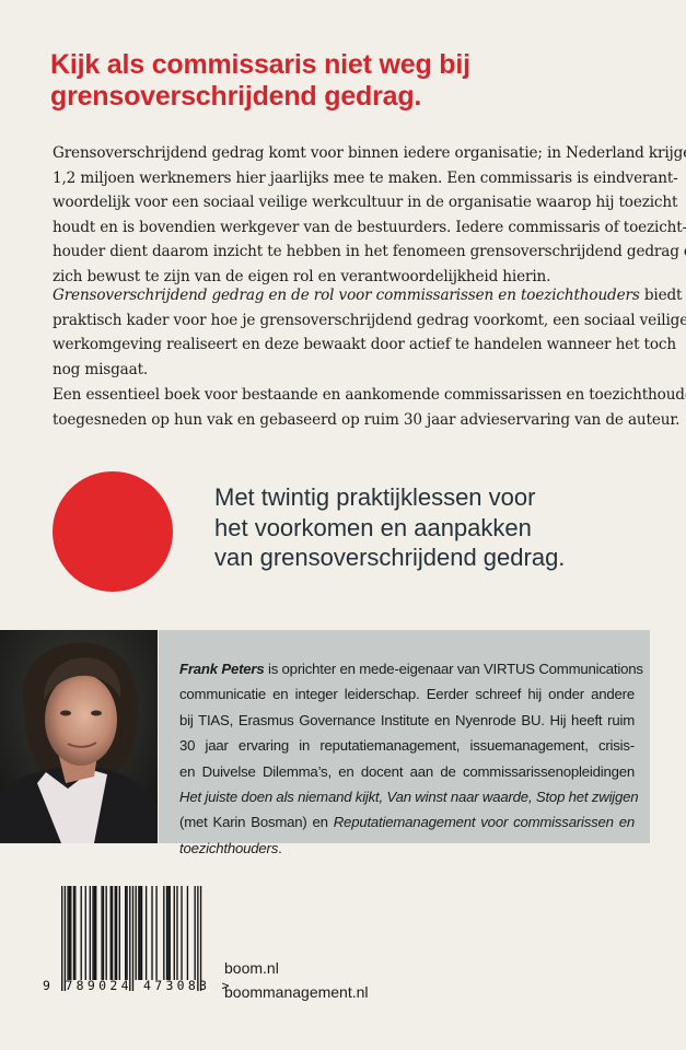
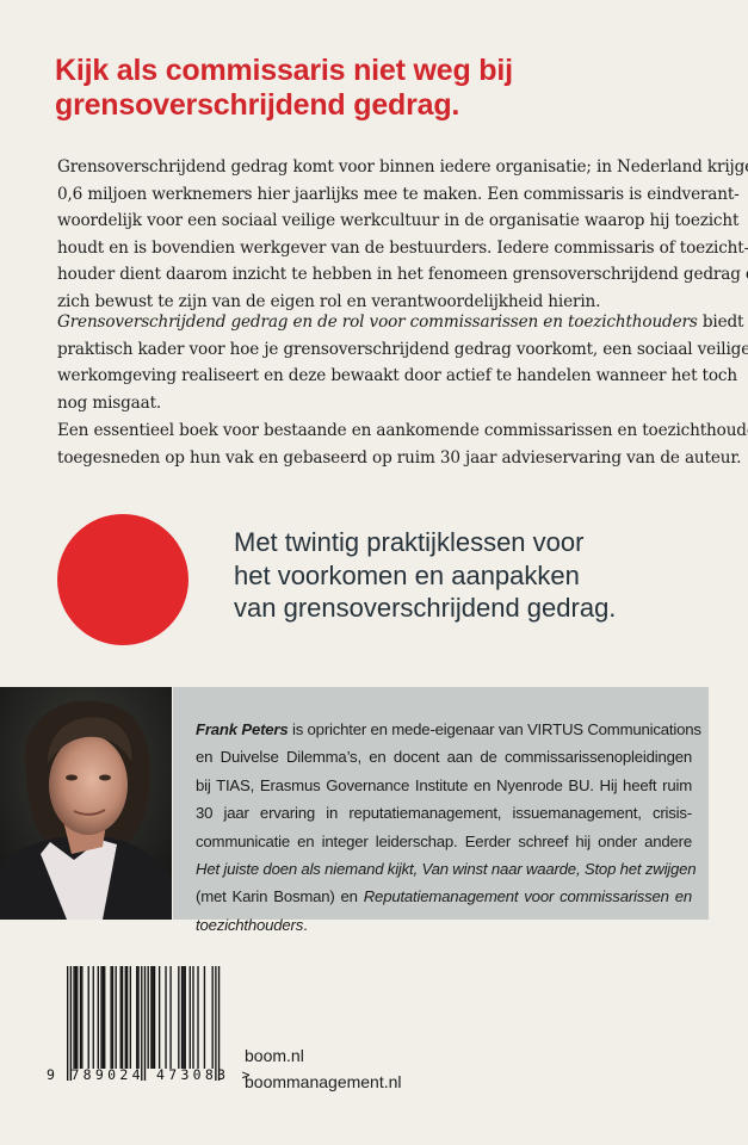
  Kijk als commissaris niet weg bij
  grensoverschrijdend gedrag.
  Grensoverschrijdend gedrag komt voor binnen iedere organisatie; in Nederland krijg
- 1,2 miljoen werknemers hier jaarlijks mee te maken. Een commissaris is eindverant-
+ 0,6 miljoen werknemers hier jaarlijks mee te maken. Een commissaris is eindverant-
  woordelijk voor een sociaal veilige werkcultuur in de organisatie waarop hij toezicht
  houdt en is bovendien werkgever van de bestuurders. Iedere commissaris of toezicht-
  houder dient daarom inzicht te hebben in het fenomeen grensoverschrijdend gedrag
  zich bewust te zijn van de eigen rol en verantwoordelijkheid hierin.
  Grensoverschrijdend gedrag en de rol voor commissarissen en toezichthouders biedt
  praktisch kader voor hoe je grensoverschrijdend gedrag voorkomt, een sociaal veilige
  werkomgeving realiseert en deze bewaakt door actief te handelen wanneer het toch
  nog misgaat.
  Een essentieel boek voor bestaande en aankomende commissarissen en toezichthoud
  toegesneden op hun vak en gebaseerd op ruim 30 jaar advieservaring van de auteur.
  Met twintig praktijklessen voor
  het voorkomen en aanpakken
  van grensoverschrijdend gedrag.
  Frank Peters is oprichter en mede-eigenaar van VIRTUS Communications
- communicatie en integer leiderschap. Eerder schreef hij onder andere
+ en Duivelse Dilemma’s, en docent aan de commissarissenopleidingen
  bij TIAS, Erasmus Governance Institute en Nyenrode BU. Hij heeft ruim
  30 jaar ervaring in reputatiemanagement, issuemanagement, crisis-
- en Duivelse Dilemma’s, en docent aan de commissarissenopleidingen
+ communicatie en integer leiderschap. Eerder schreef hij onder andere
  Het juiste doen als niemand kijkt, Van winst naar waarde, Stop het zwijgen
  (met Karin Bosman) en Reputatiemanagement voor commissarissen en
  toezichthouders.
  9 789024 473083 >
  boom.nl
  boommanagement.nl
